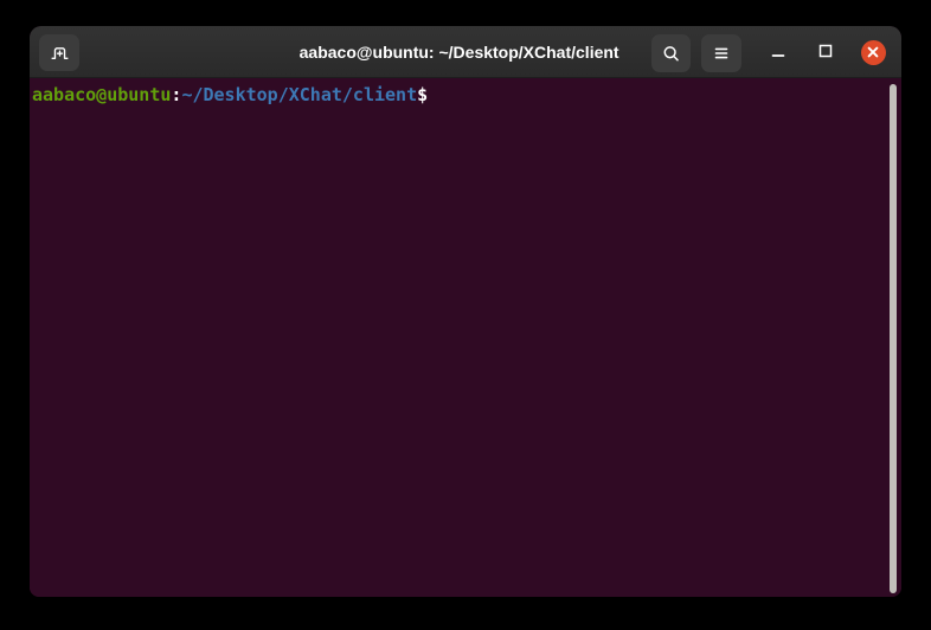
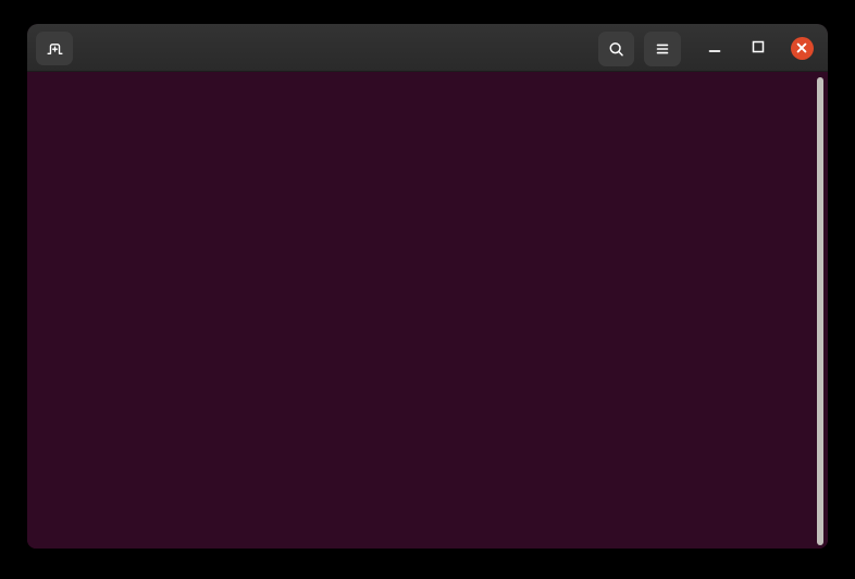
- aabaco@ubuntu: ~/Desktop/XChat/client
- aabaco@ubuntu:~/Desktop/XChat/client$
